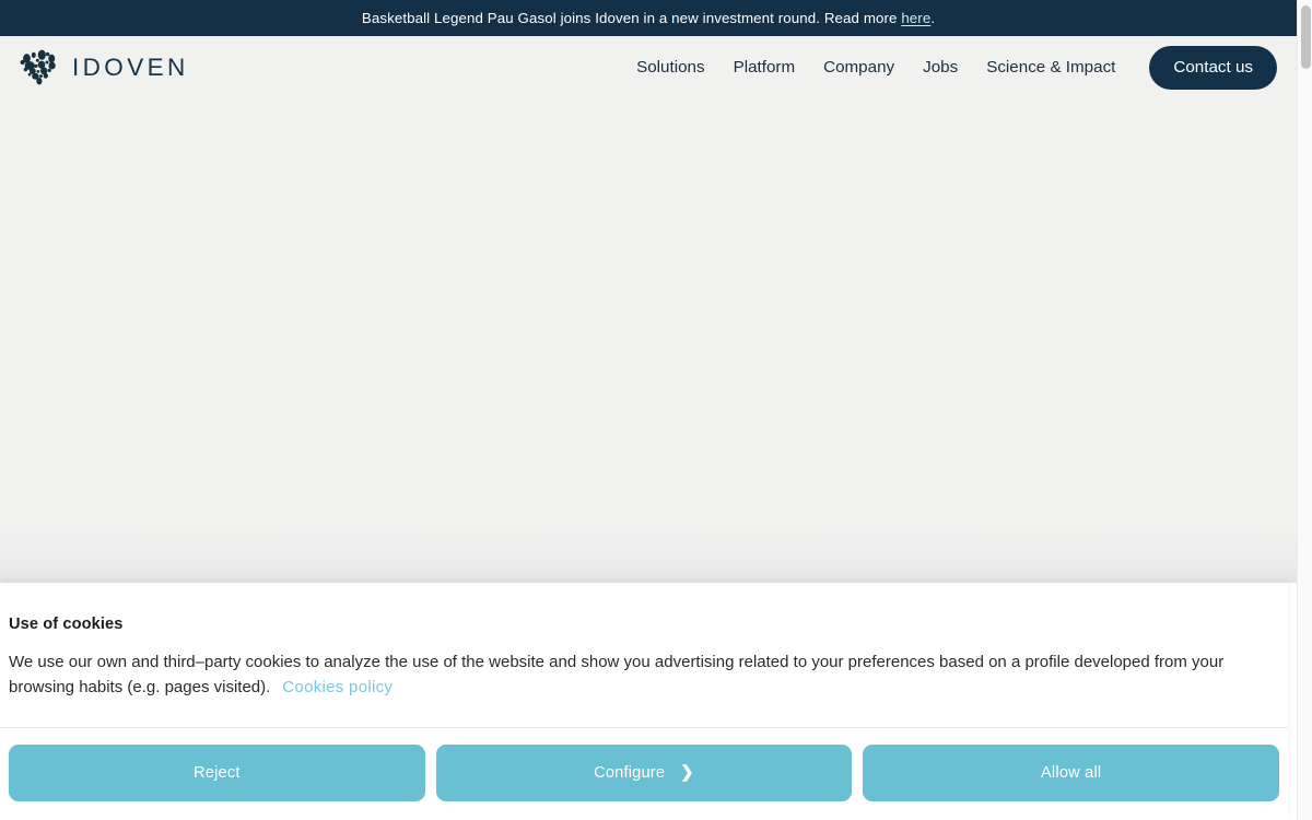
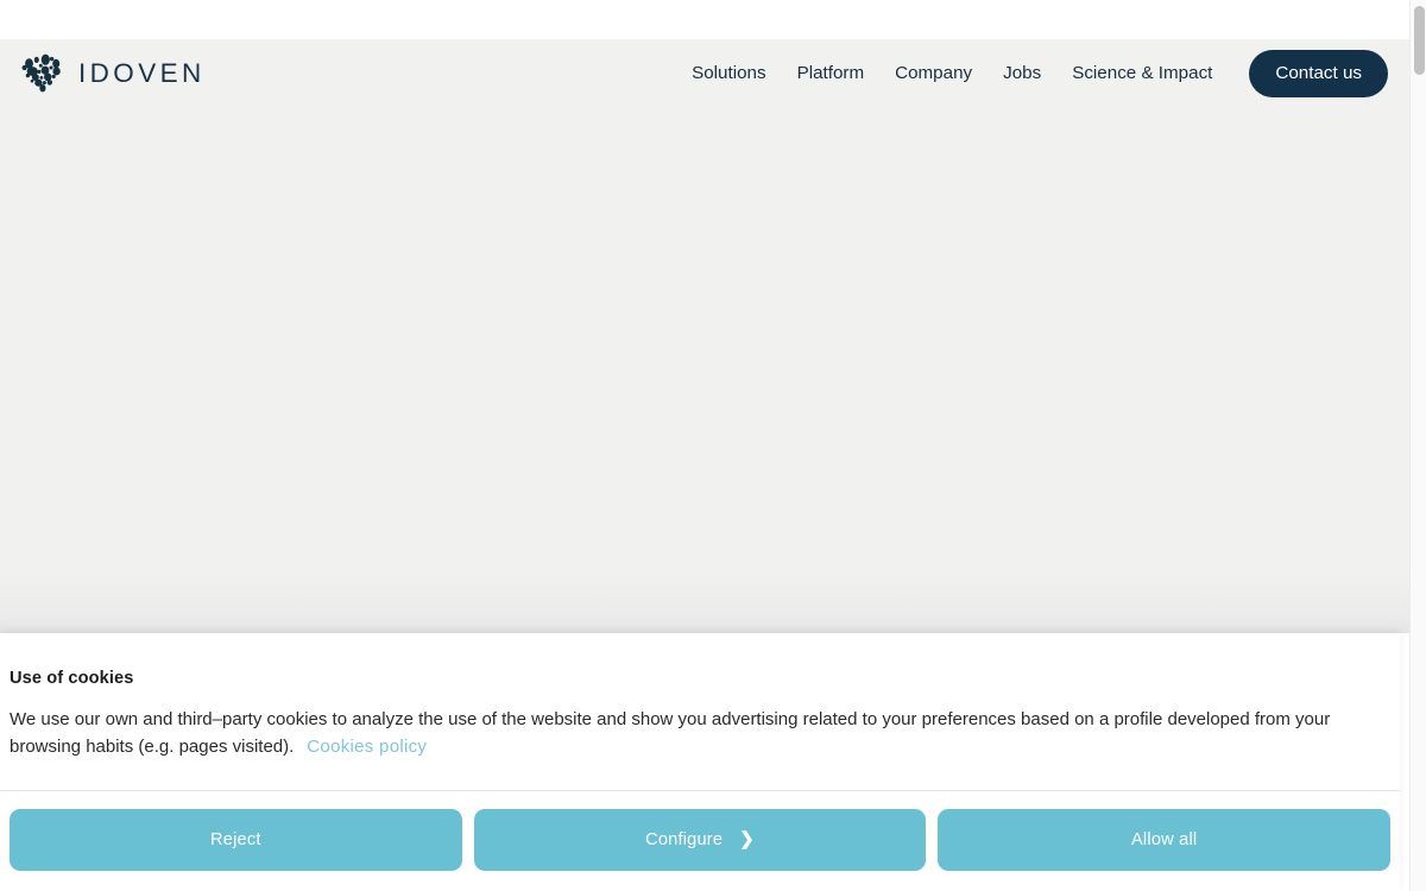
- Basketball Legend Pau Gasol joins Idoven in a new investment round. Read more here.
  IDOVEN
  Solutions
  Platform
  Company
  Jobs
  Science & Impact
  Contact us
  Use of cookies
  We use our own and third–party cookies to analyze the use of the website and show you advertising related to your preferences based on a profile developed from your browsing habits (e.g. pages visited). Cookies policy
  Reject
  Configure
  ❯
  Allow all
